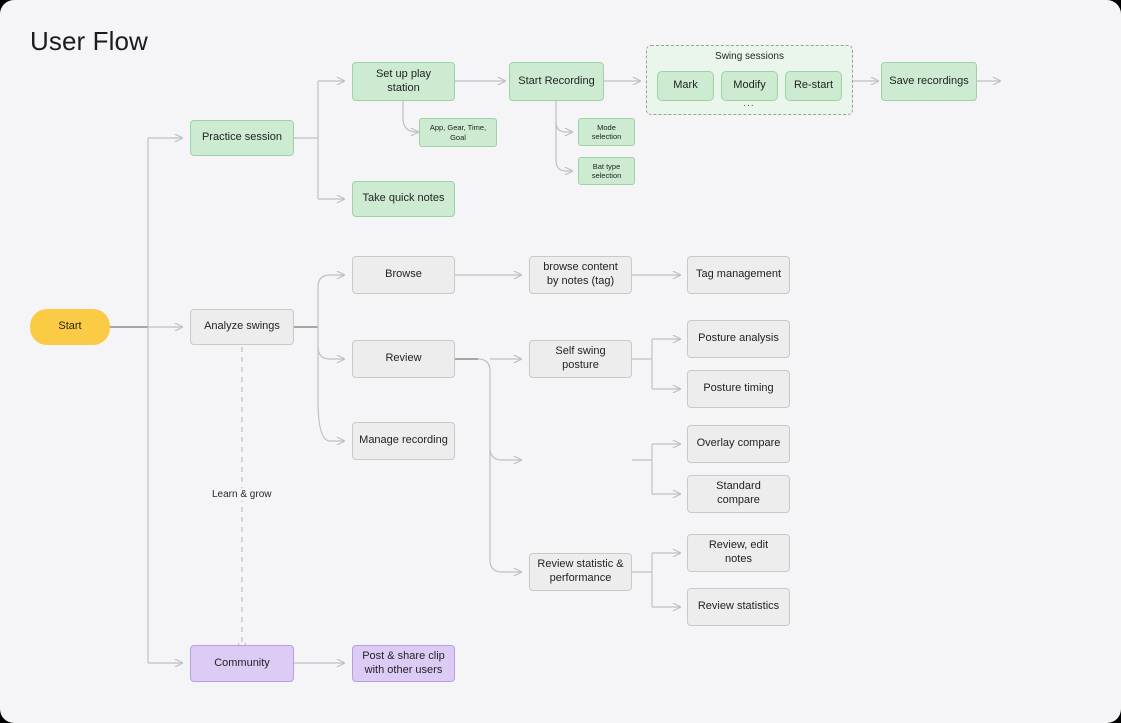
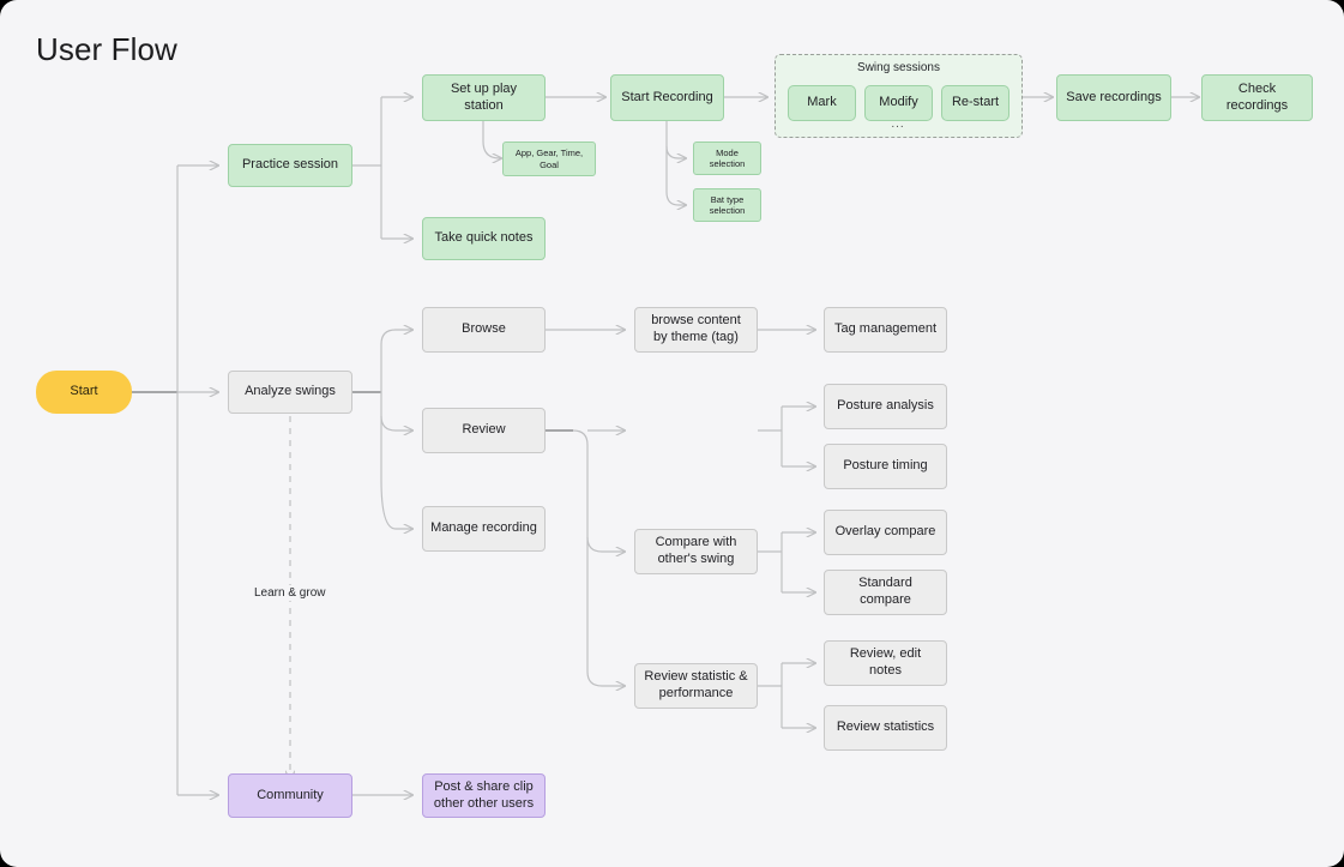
  User Flow
  Start
  Practice session
  Set up play station
  App, Gear, Time, Goal
  Take quick notes
  Start Recording
  Mode selection
  Bat type selection
  Swing sessions
  ...
  Mark
  Modify
  Re-start
  Save recordings
+ Check recordings
  Analyze swings
  Browse
- browse content by notes (tag)
+ browse content by theme (tag)
  Tag management
  Review
- Self swing posture
  Posture analysis
  Posture timing
  Manage recording
+ Compare with other's swing
  Overlay compare
  Standard compare
  Review statistic & performance
  Review, edit notes
  Review statistics
  Community
- Post & share clip with other users
+ Post & share clip other other users
  Learn & grow
